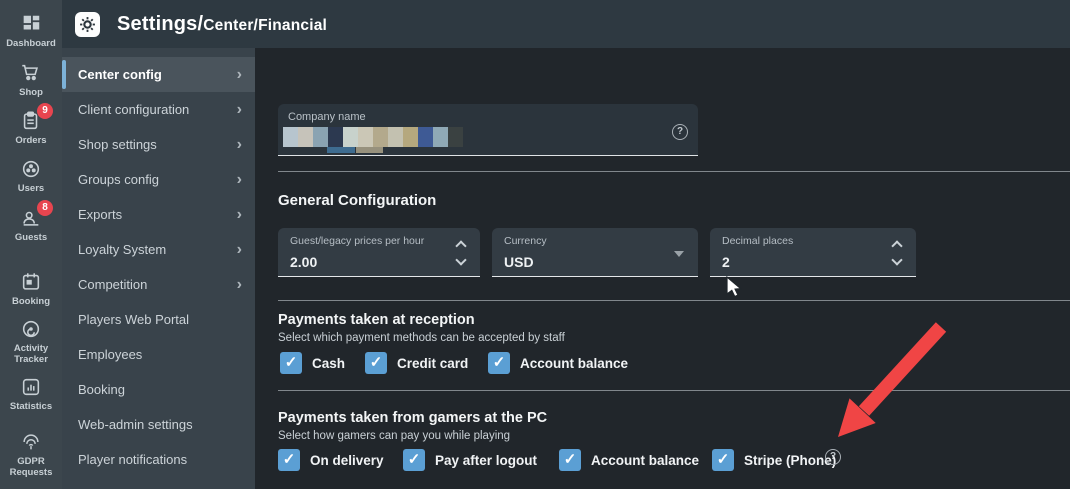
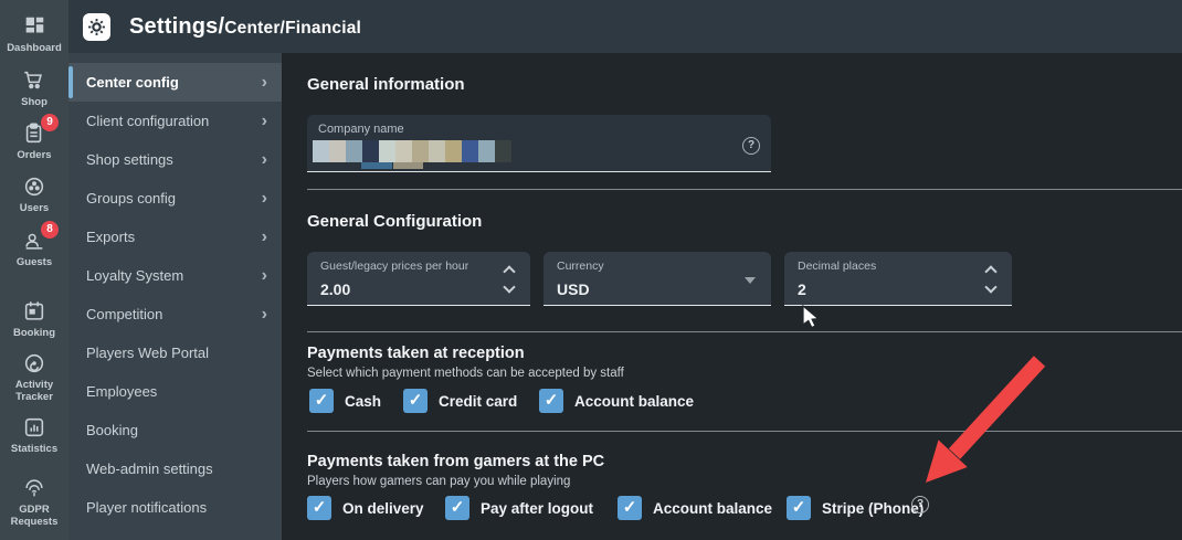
  Dashboard
  Shop
  9
  Orders
  Users
  8
  Guests
  Booking
  Activity Tracker
  Statistics
  GDPR Requests
  Settings/Center/Financial
  Center config
  ›
  Client configuration
  ›
  Shop settings
  ›
  Groups config
  ›
  Exports
  ›
  Loyalty System
  ›
  Competition
  ›
  Players Web Portal
  Employees
  Booking
  Web-admin settings
  Player notifications
+ General information
  Company name
  ?
  General Configuration
  Guest/legacy prices per hour
  2.00
  Currency
  USD
  Decimal places
  2
  Payments taken at reception
  Select which payment methods can be accepted by staff
  ✓
  Cash
  ✓
  Credit card
  ✓
  Account balance
  Payments taken from gamers at the PC
- Select how gamers can pay you while playing
+ Players how gamers can pay you while playing
  ✓
  On delivery
  ✓
  Pay after logout
  ✓
  Account balance
  ✓
  Stripe (Phone)
  ?
